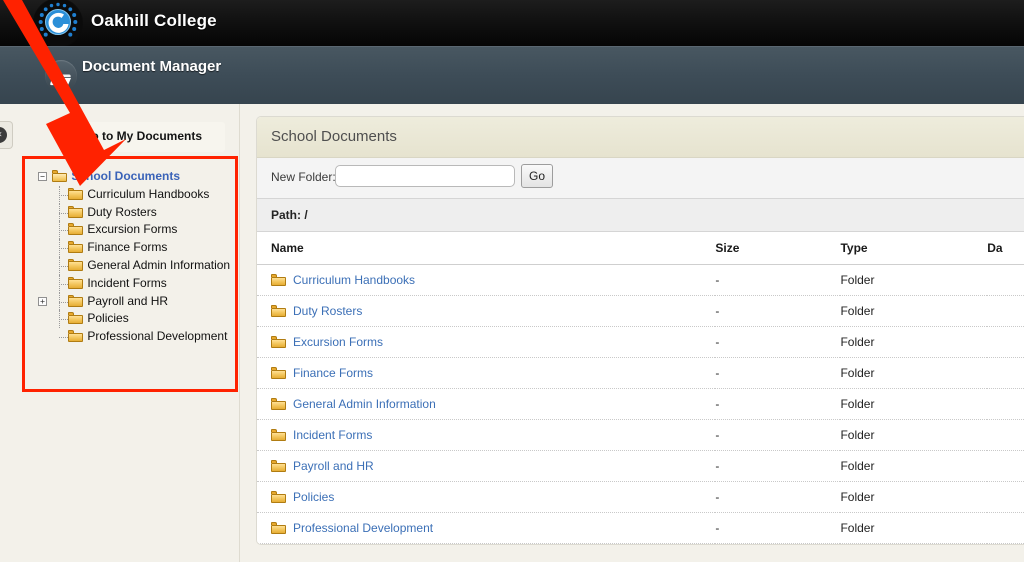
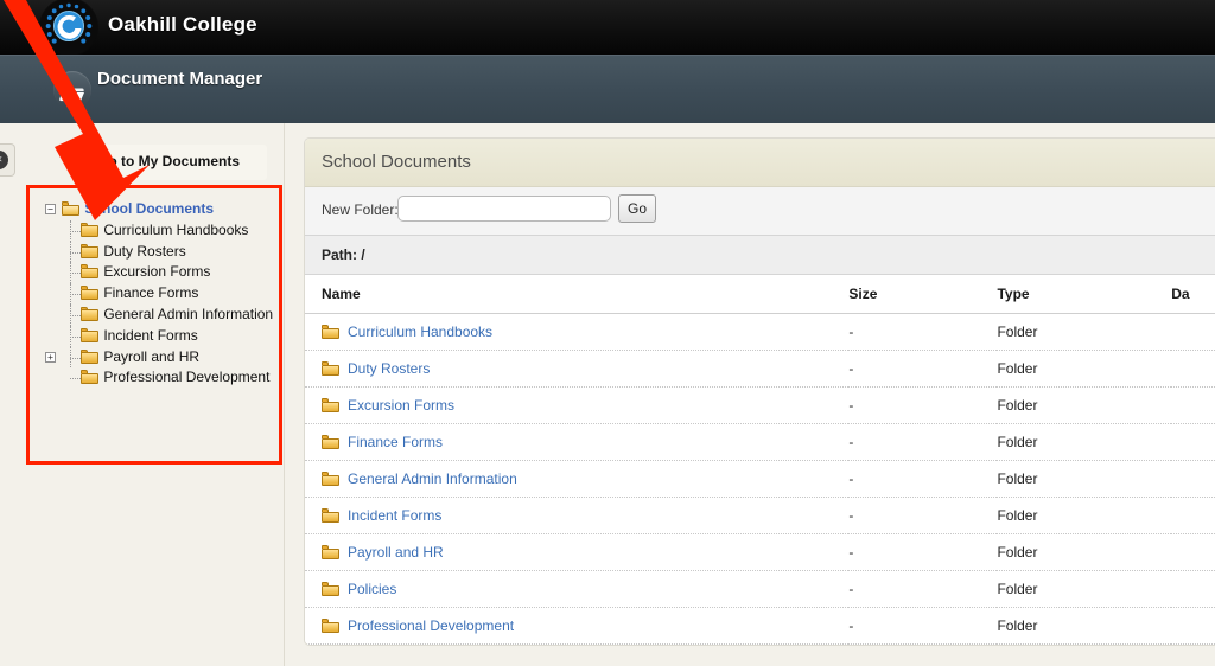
  Oakhill College
  Document Manager
  to My Documents
  −
  ool Documents
  Curriculum Handbooks
  Duty Rosters
  Excursion Forms
  Finance Forms
  General Admin Information
  Incident Forms
  +
  Payroll and HR
- Policies
  Professional Development
  School Documents
  New Folder
  Go
  Path: /
  Name	Size	Type	Da
  Curriculum Handbooks	-	Folder
  Duty Rosters	-	Folder
  Excursion Forms	-	Folder
  Finance Forms	-	Folder
  General Admin Information	-	Folder
  Incident Forms	-	Folder
  Payroll and HR	-	Folder
  Policies	-	Folder
  Professional Development	-	Folder
